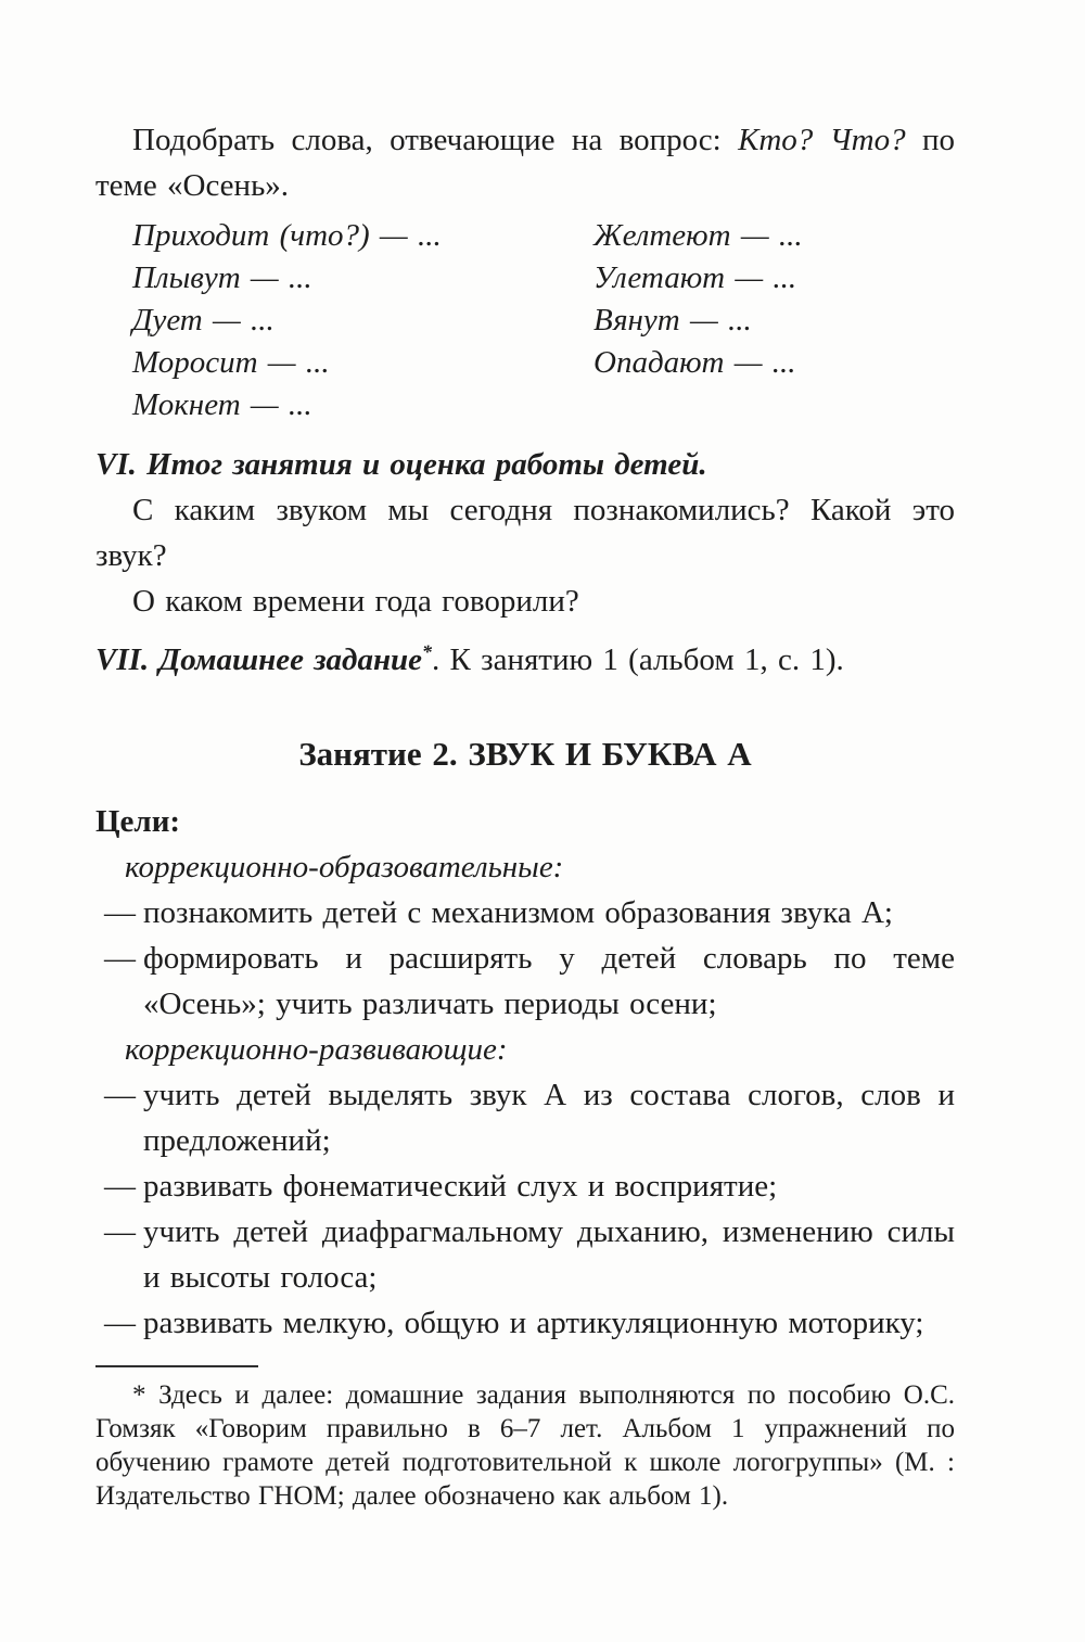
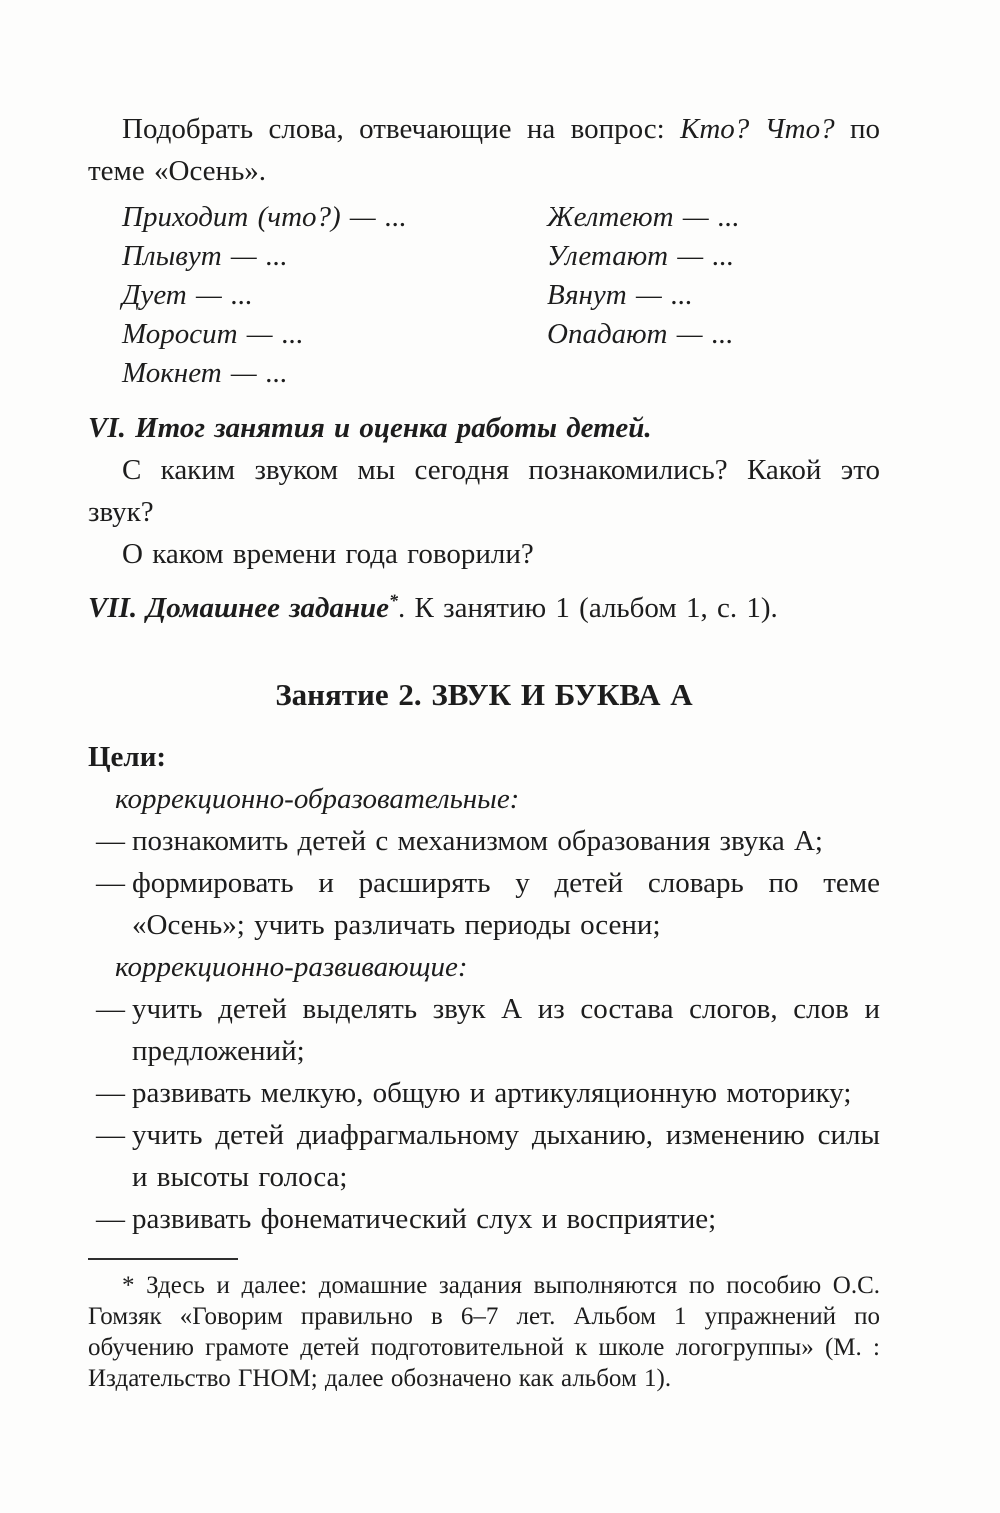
  Подобрать слова, отвечающие на вопрос: Кто? Что? по теме «Осень».
  Приходит (что?) — ...
  Желтеют — ...
  Плывут — ...
  Улетают — ...
  Дует — ...
  Вянут — ...
  Моросит — ...
  Опадают — ...
  Мокнет — ...
  VI. Итог занятия и оценка работы детей.
  С каким звуком мы сегодня познакомились? Какой это звук?
  О каком времени года говорили?
  VII. Домашнее задание*. К занятию 1 (альбом 1, с. 1).
  Занятие 2. ЗВУК И БУКВА А
  Цели:
  коррекционно-образовательные:
  —
  познакомить детей с механизмом образования звука А;
  —
  формировать и расширять у детей словарь по теме «Осень»; учить различать периоды осени;
  коррекционно-развивающие:
  —
  учить детей выделять звук А из состава слогов, слов и предложений;
  —
- развивать фонематический слух и восприятие;
+ развивать мелкую, общую и артикуляционную моторику;
  —
  учить детей диафрагмальному дыханию, изменению силы и высоты голоса;
  —
- развивать мелкую, общую и артикуляционную моторику;
+ развивать фонематический слух и восприятие;
  * Здесь и далее: домашние задания выполняются по пособию О.С. Гомзяк «Говорим правильно в 6–7 лет. Альбом 1 упражнений по обучению грамоте детей подготовительной к школе логогруппы» (М. : Издательство ГНОМ; далее обозначено как альбом 1).
